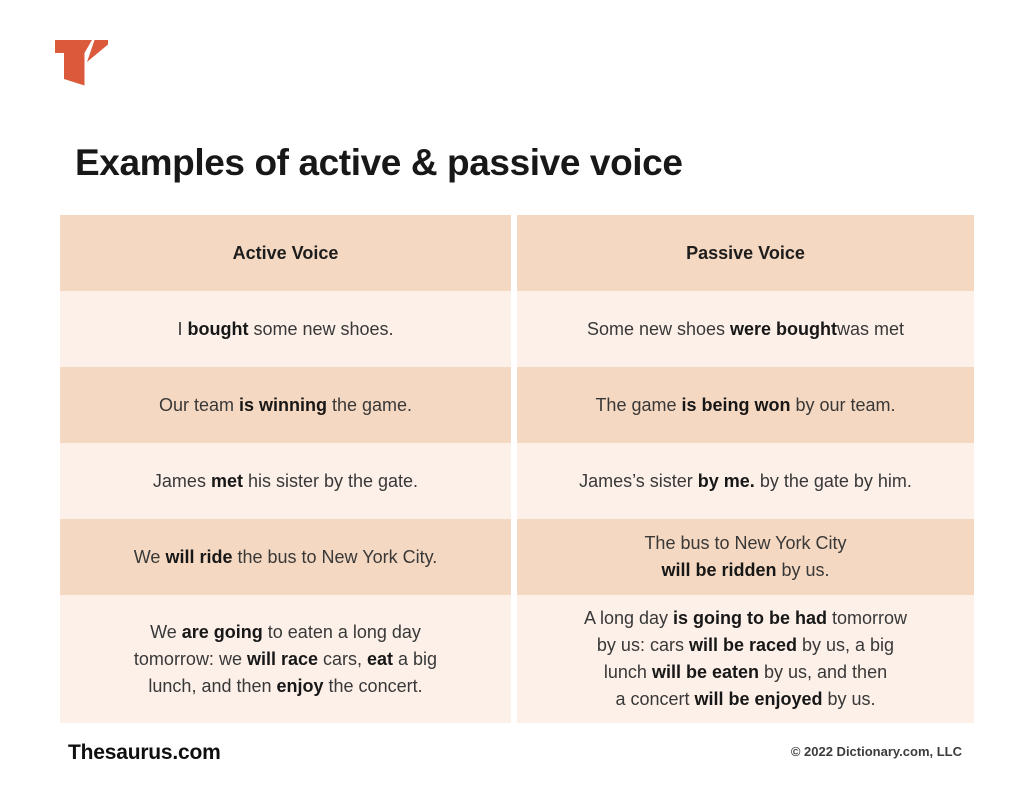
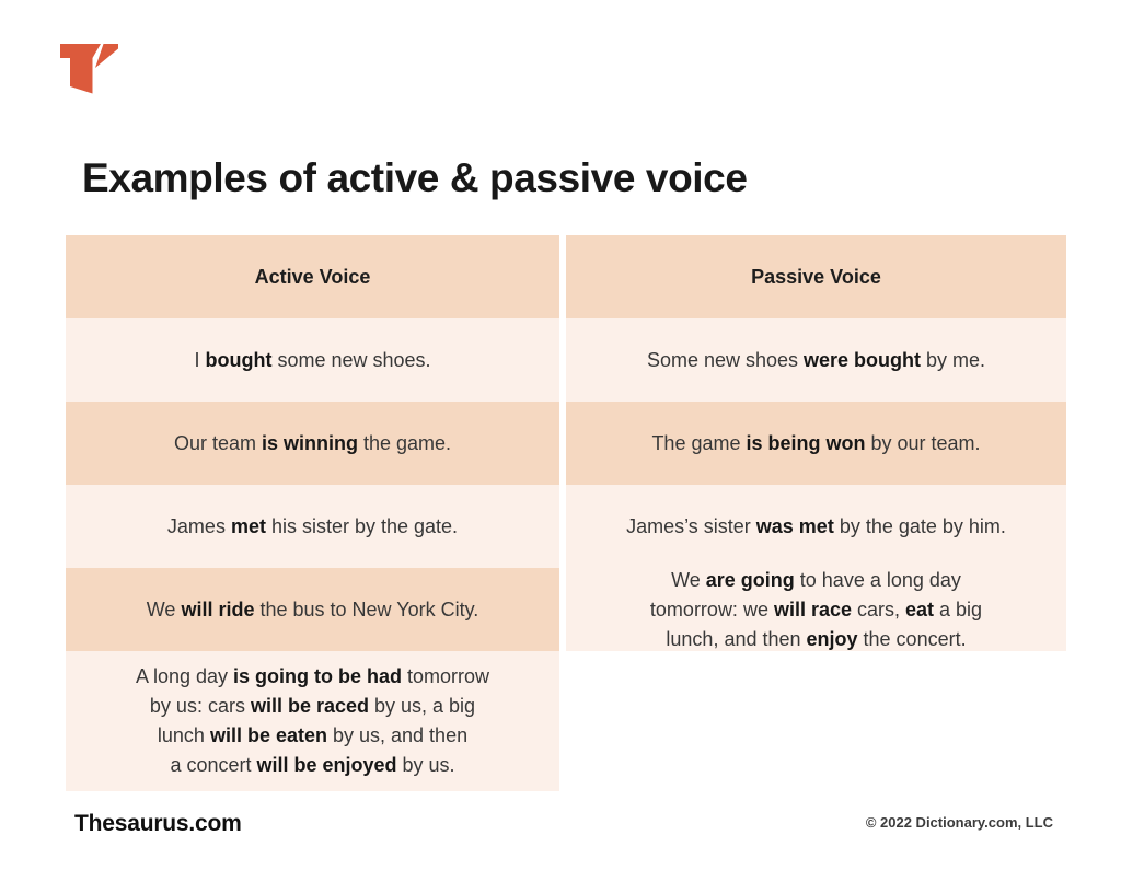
  Examples of active & passive voice
  Active Voice
  Passive Voice
  I bought some new shoes.
- Some new shoes were boughtwas met
+ Some new shoes were bought by me.
  Our team is winning the game.
  The game is being won by our team.
  James met his sister by the gate.
- James’s sister by me. by the gate by him.
+ James’s sister was met by the gate by him.
  We will ride the bus to New York City.
- The bus to New York City
- will be ridden by us.
- We are going to eaten a long day
+ We are going to have a long day
  tomorrow: we will race cars, eat a big
  lunch, and then enjoy the concert.
  A long day is going to be had tomorrow
  by us: cars will be raced by us, a big
  lunch will be eaten by us, and then
  a concert will be enjoyed by us.
  Thesaurus.com
  © 2022 Dictionary.com, LLC
